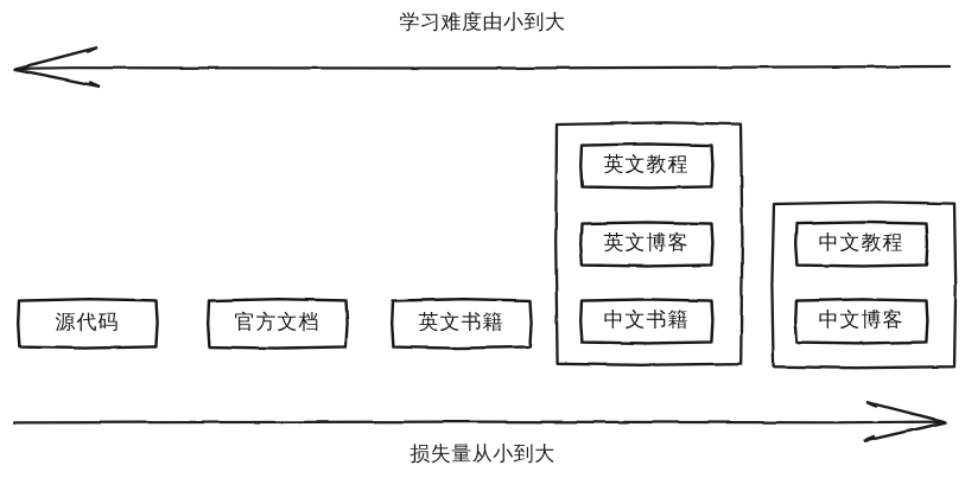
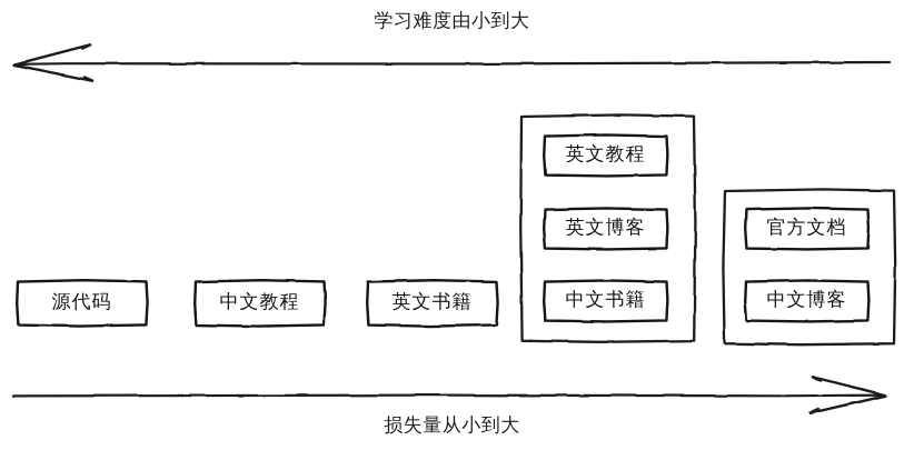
  学习难度由小到大
  损失量从小到大
  源代码
- 官方文档
+ 中文教程
  英文书籍
  英文教程
  英文博客
  中文书籍
- 中文教程
+ 官方文档
  中文博客
